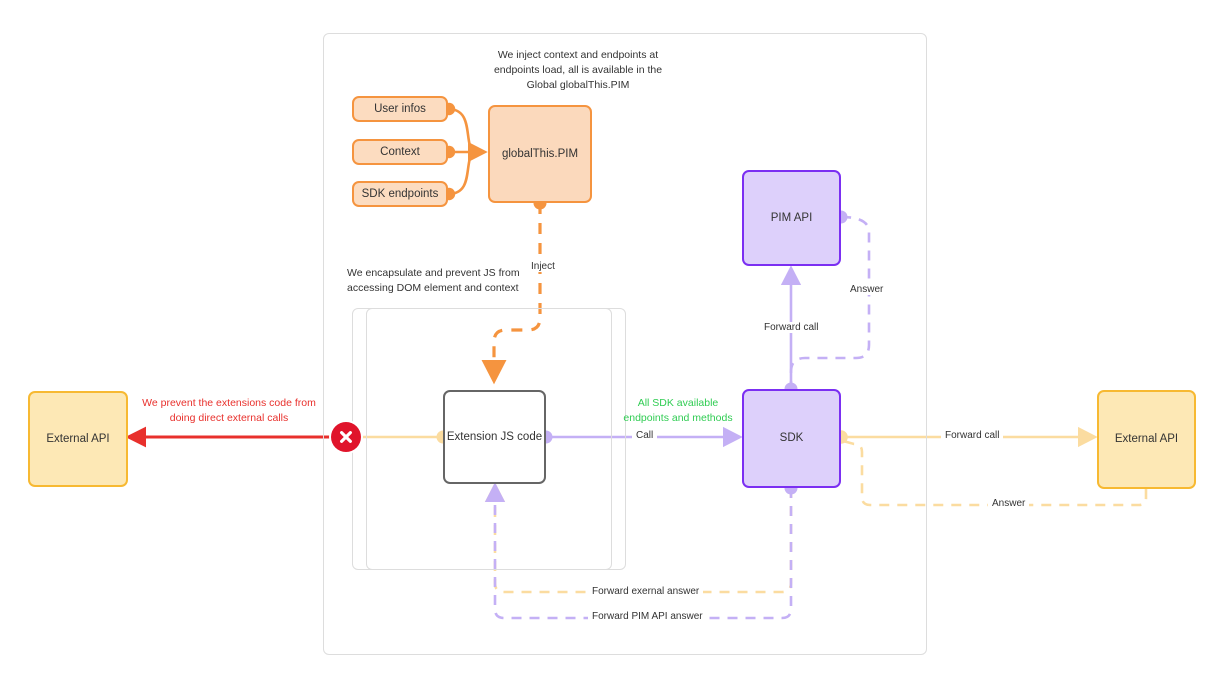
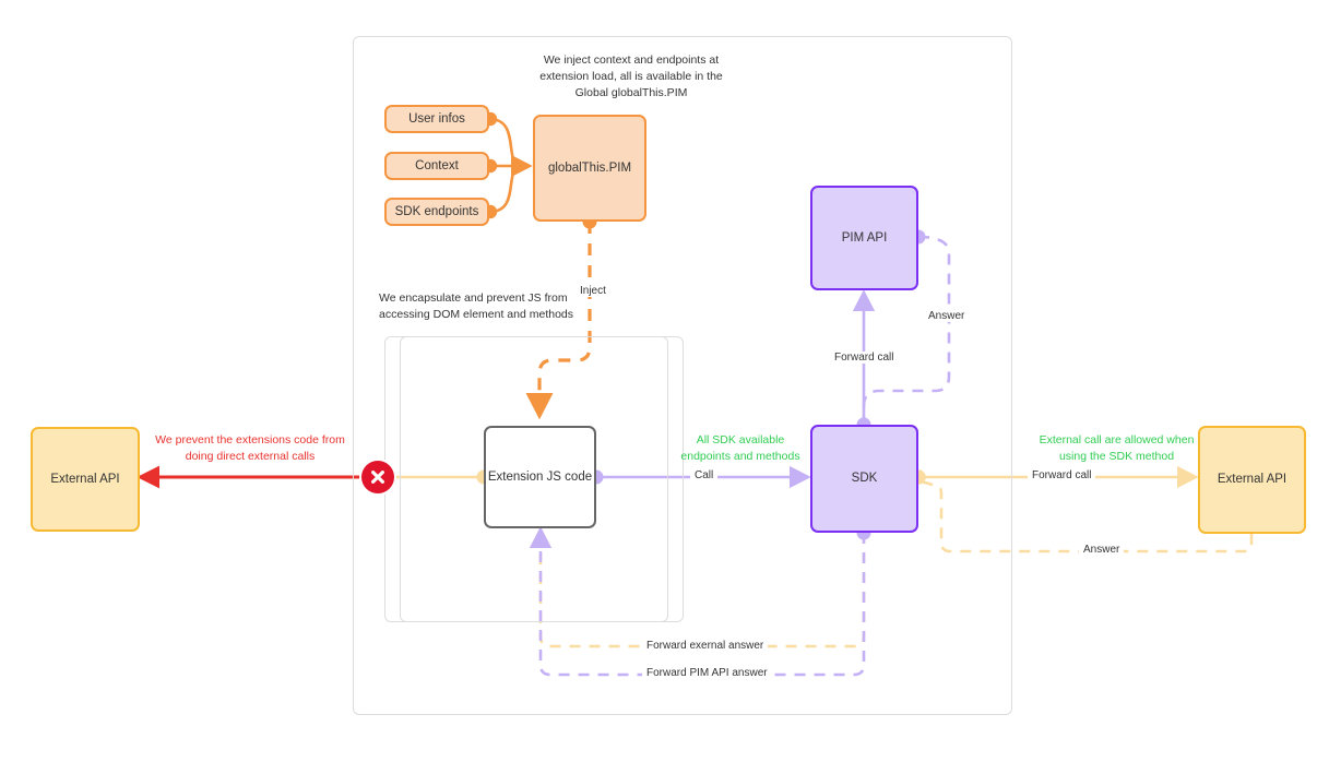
  User infos
  Context
  SDK endpoints
  globalThis.PIM
  Extension JS code
  PIM API
  SDK
  External API
  External API
  We inject context and endpoints at
- endpoints load, all is available in the
+ extension load, all is available in the
  Global globalThis.PIM
  We encapsulate and prevent JS from
- accessing DOM element and context
+ accessing DOM element and methods
  We prevent the extensions code from
  doing direct external calls
  All SDK available
  endpoints and methods
+ External call are allowed when
+ using the SDK method
  Inject
  Call
  Forward call
  Answer
  Forward call
  Answer
  Forward exernal answer
  Forward PIM API answer
